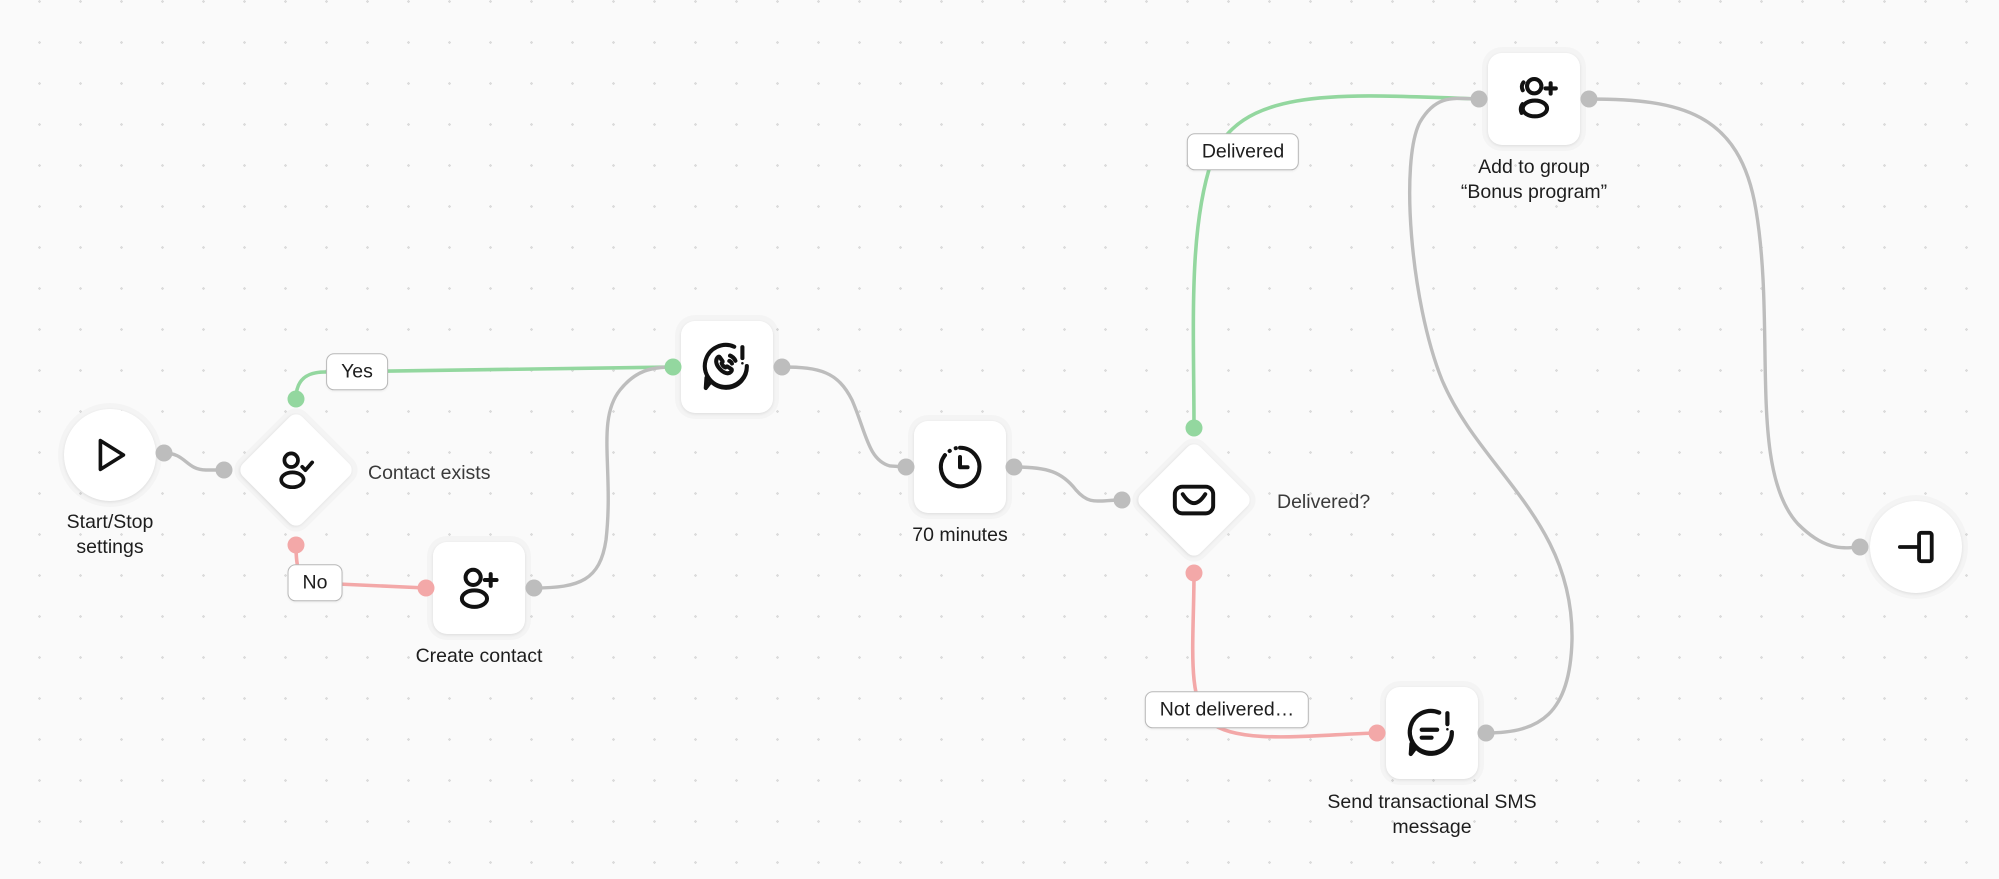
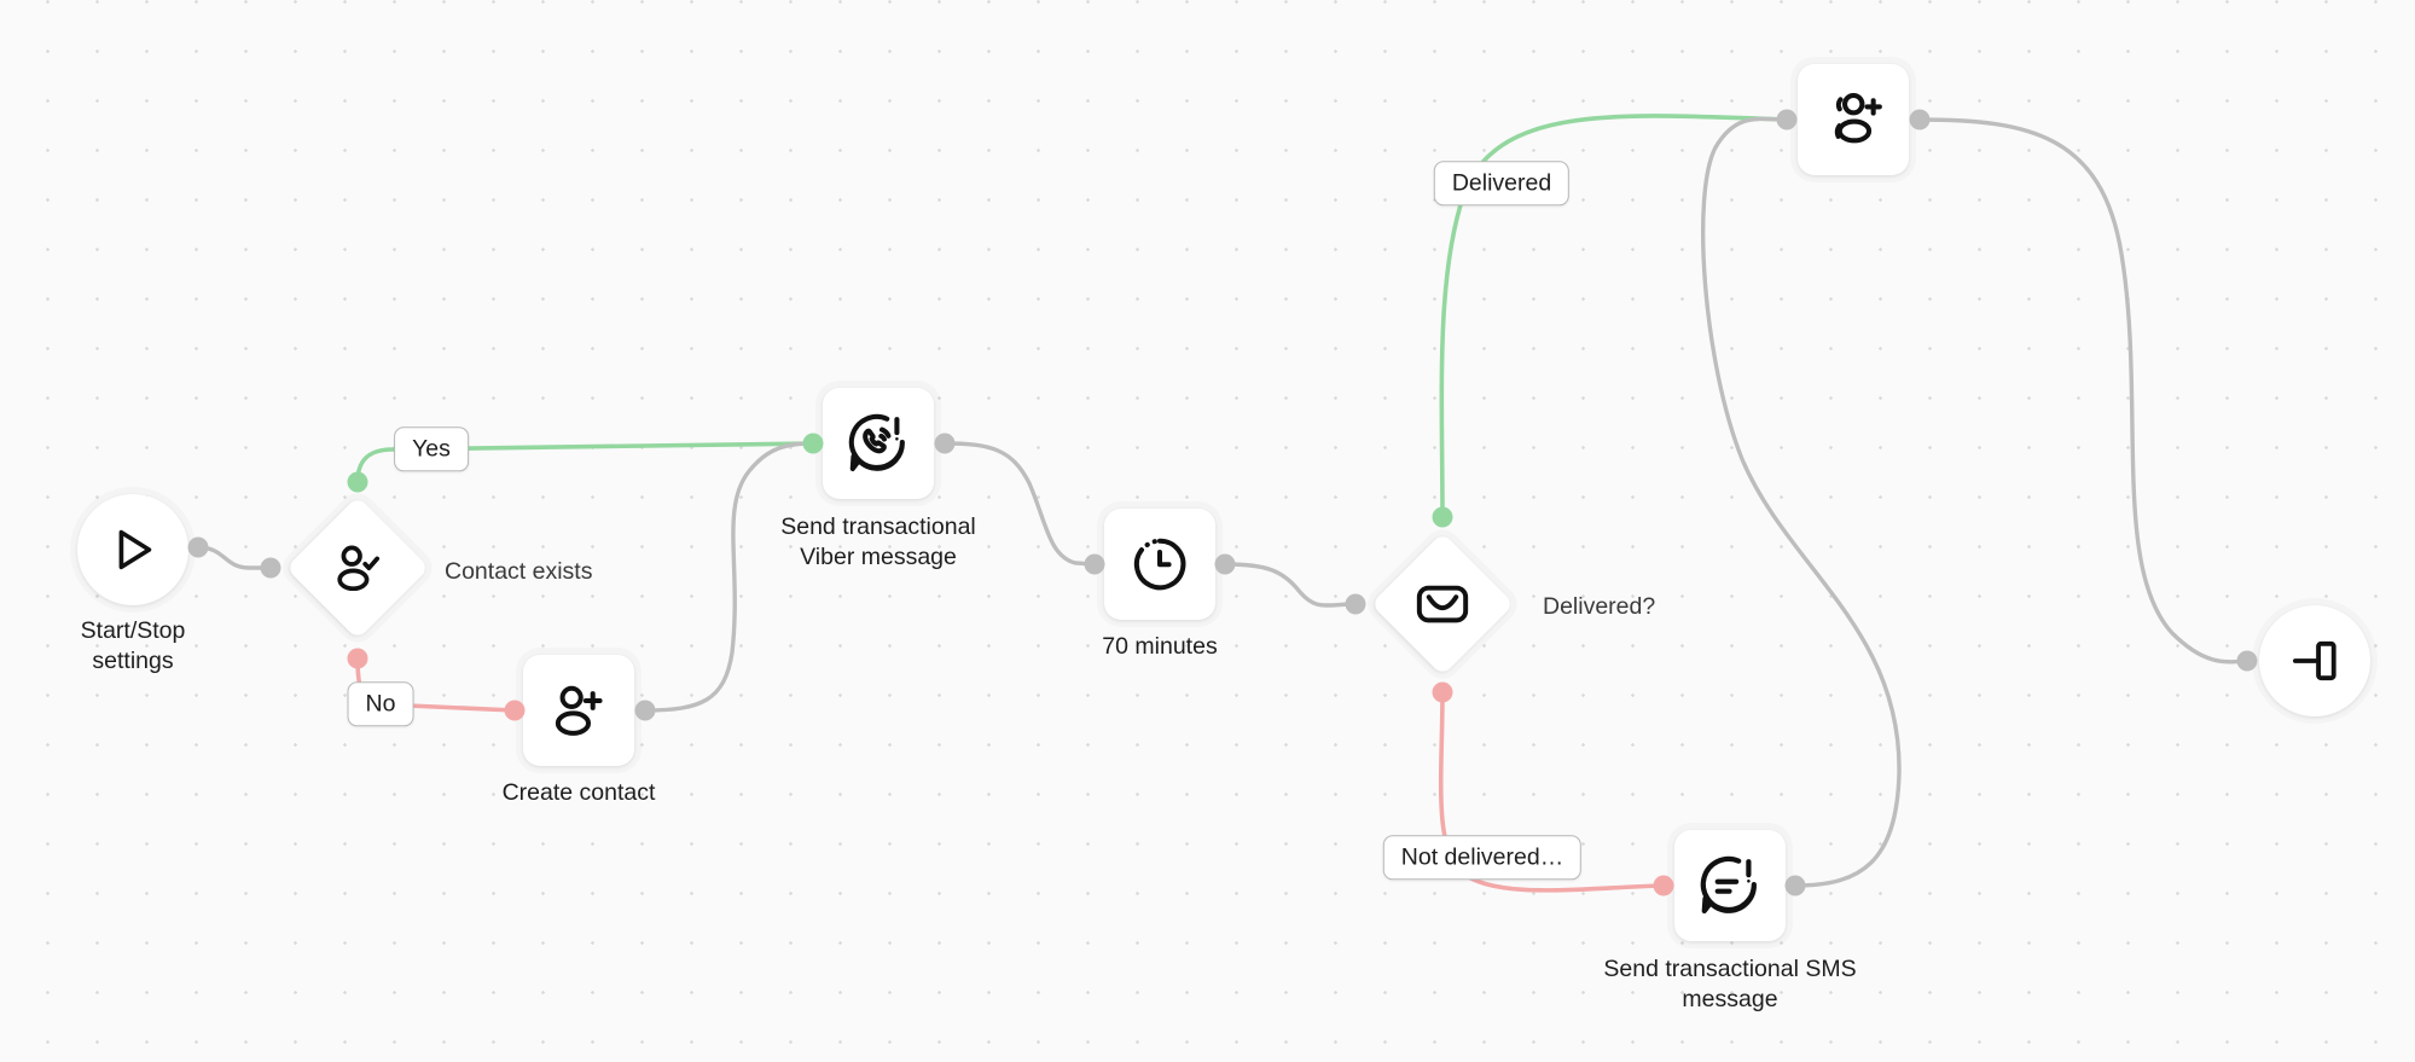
  Start/Stop
  settings
  Contact exists
  Create contact
+ Send transactional
+ Viber message
  70 minutes
  Delivered?
- Add to group
- “Bonus program”
  Send transactional SMS
  message
  Yes
  No
  Delivered
  Not delivered…
